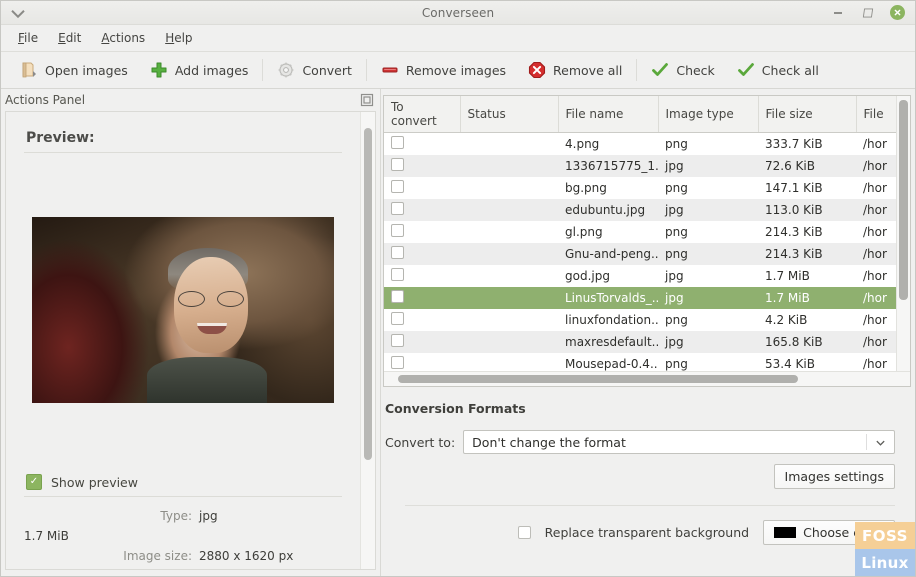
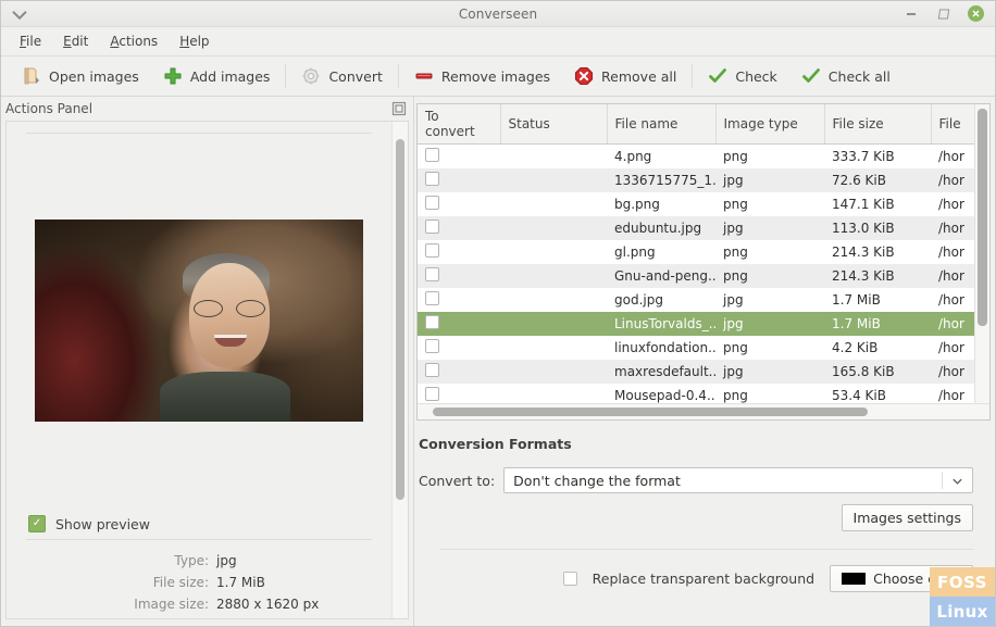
  Converseen
  File
  Edit
  Actions
  Help
  Open images
  Add images
  Convert
  Remove images
  Remove all
  Check
  Check all
  Actions Panel
- Preview:
  ✓
  Show preview
  Type:
  jpg
+ File size:
  1.7 MiB
  Image size:
  2880 x 1620 px
  To convert	Status	File name	Image type	File size	File
  		4.png	png	333.7 KiB	/hor
  		1336715775_1.	jpg	72.6 KiB	/hor
  		bg.png	png	147.1 KiB	/hor
  		edubuntu.jpg	jpg	113.0 KiB	/hor
  		gl.png	png	214.3 KiB	/hor
  		Gnu-and-peng..	png	214.3 KiB	/hor
  		god.jpg	jpg	1.7 MiB	/hor
  		LinusTorvalds_..	jpg	1.7 MiB	/hor
  		linuxfondation..	png	4.2 KiB	/hor
  		maxresdefault..	jpg	165.8 KiB	/hor
  		Mousepad-0.4..	png	53.4 KiB	/hor
  Conversion Formats
  Convert to:
  Don't change the format
  Images settings
  Replace transparent background
  FOSS
  Linux
